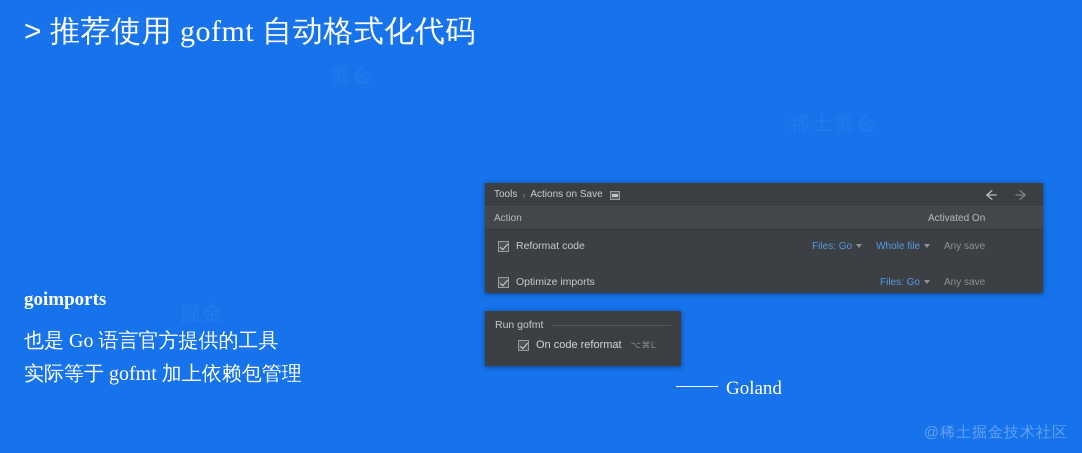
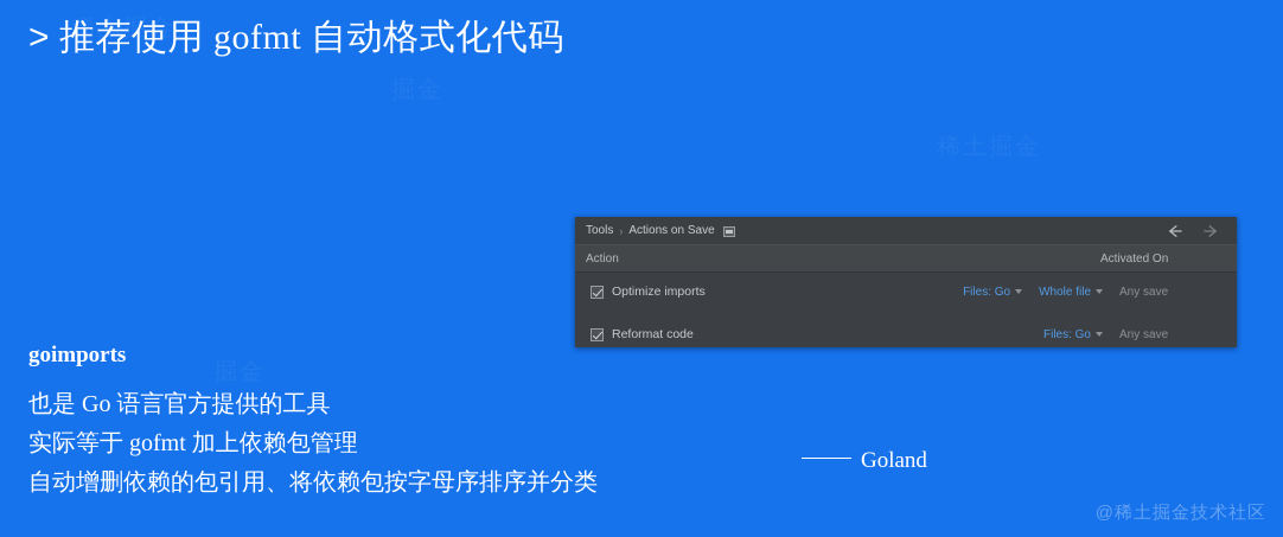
  稀土掘金
  > 推荐使用 gofmt 自动格式化代码
  goimports
  也是 Go 语言官方提供的工具
  实际等于 gofmt 加上依赖包管理
+ 自动增删依赖的包引用、将依赖包按字母序排序并分类
  Goland
  @稀土掘金技术社区
  Tools
  ›
  Actions on Save
  Action
  Activated On
- Reformat code
+ Optimize imports
  Files: Go
  Whole file
  Any save
- Optimize imports
+ Reformat code
  Files: Go
  Any save
- Run gofmt
- On code reformat
- ⌥⌘L
